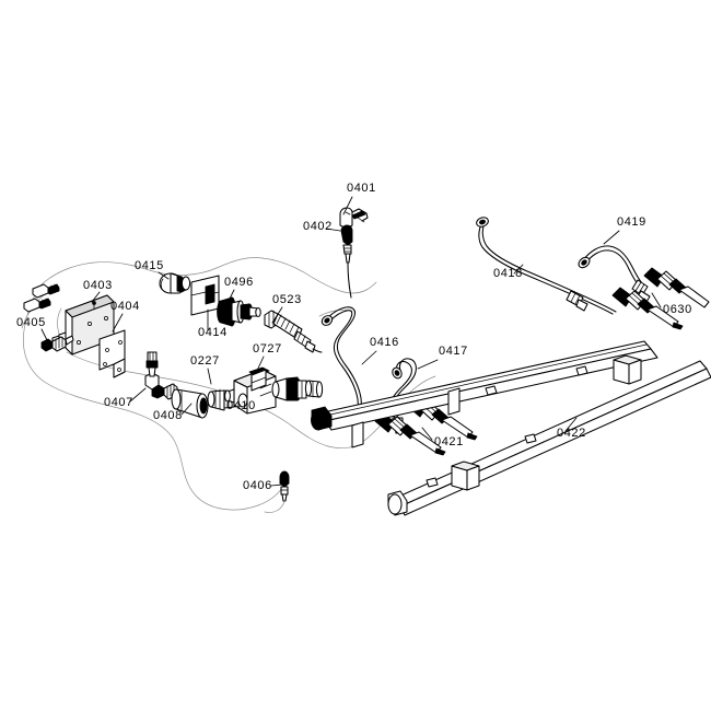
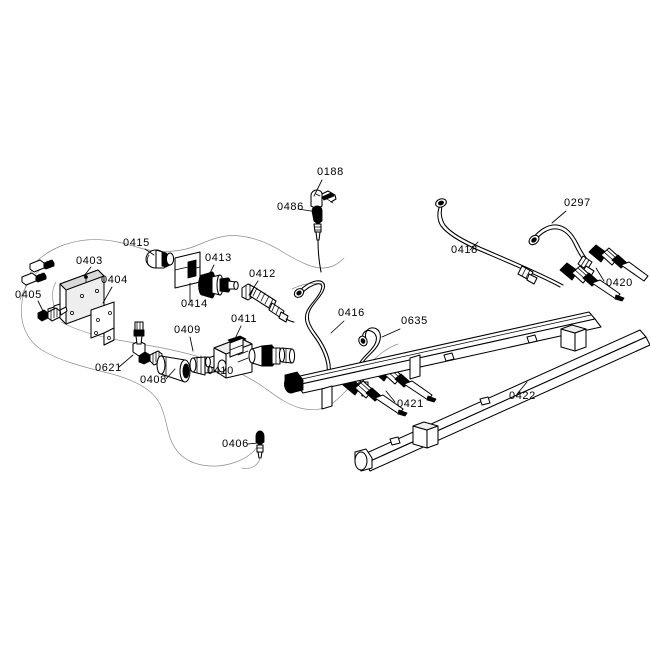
- 0401
+ 0188
- 0402
+ 0486
  0403
  0404
  0405
  0406
- 0407
+ 0621
  0408
- 0227
+ 0409
  0410
- 0727
+ 0411
- 0523
+ 0412
- 0496
+ 0413
  0414
  0415
  0416
- 0417
+ 0635
  0418
- 0419
+ 0297
- 0630
+ 0420
  0421
  0422
